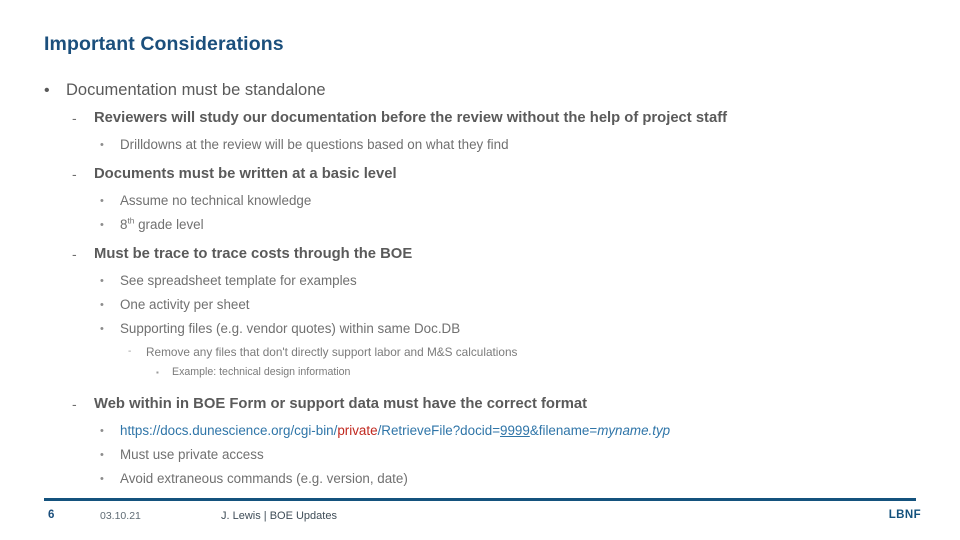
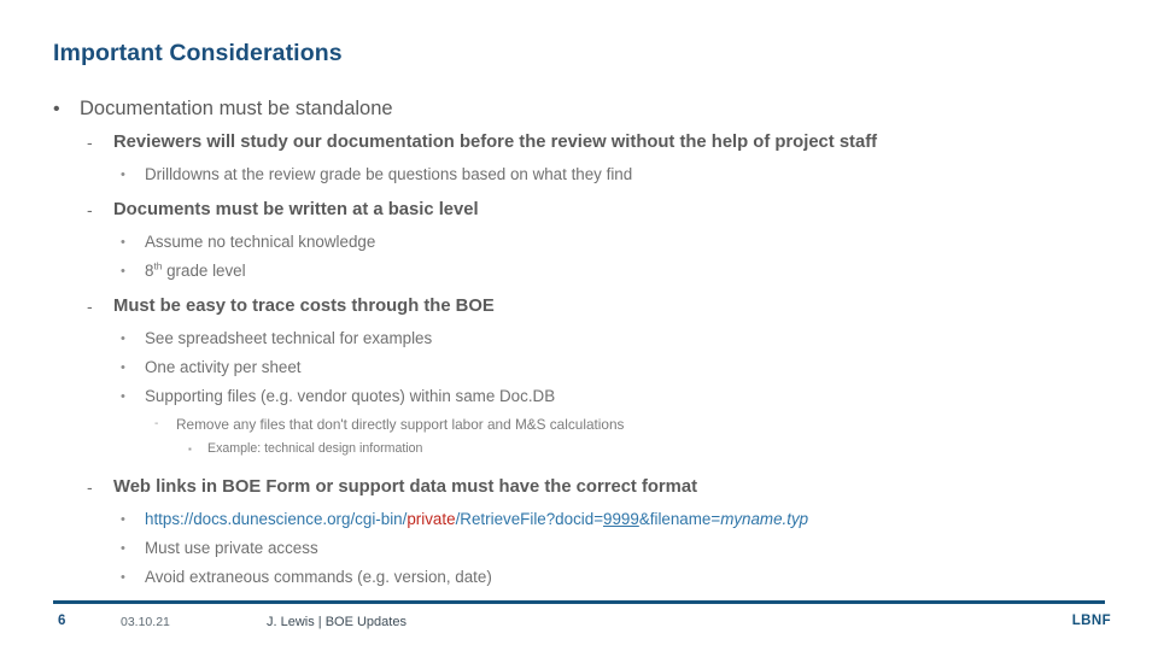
  Important Considerations
  •
  Documentation must be standalone
  -
  Reviewers will study our documentation before the review without the help of project staff
  •
- Drilldowns at the review will be questions based on what they find
+ Drilldowns at the review grade be questions based on what they find
  -
  Documents must be written at a basic level
  •
  Assume no technical knowledge
  •
  8th grade level
  -
- Must be trace to trace costs through the BOE
+ Must be easy to trace costs through the BOE
  •
- See spreadsheet template for examples
+ See spreadsheet technical for examples
  •
  One activity per sheet
  •
  Supporting files (e.g. vendor quotes) within same Doc.DB
  -
  Remove any files that don't directly support labor and M&S calculations
  ▪
  Example: technical design information
  -
- Web within in BOE Form or support data must have the correct format
+ Web links in BOE Form or support data must have the correct format
  •
  https://docs.dunescience.org/cgi-bin/private/RetrieveFile?docid=9999&filename=myname.typ
  •
  Must use private access
  •
  Avoid extraneous commands (e.g. version, date)
  6
  03.10.21
  J. Lewis | BOE Updates
  LBNF
